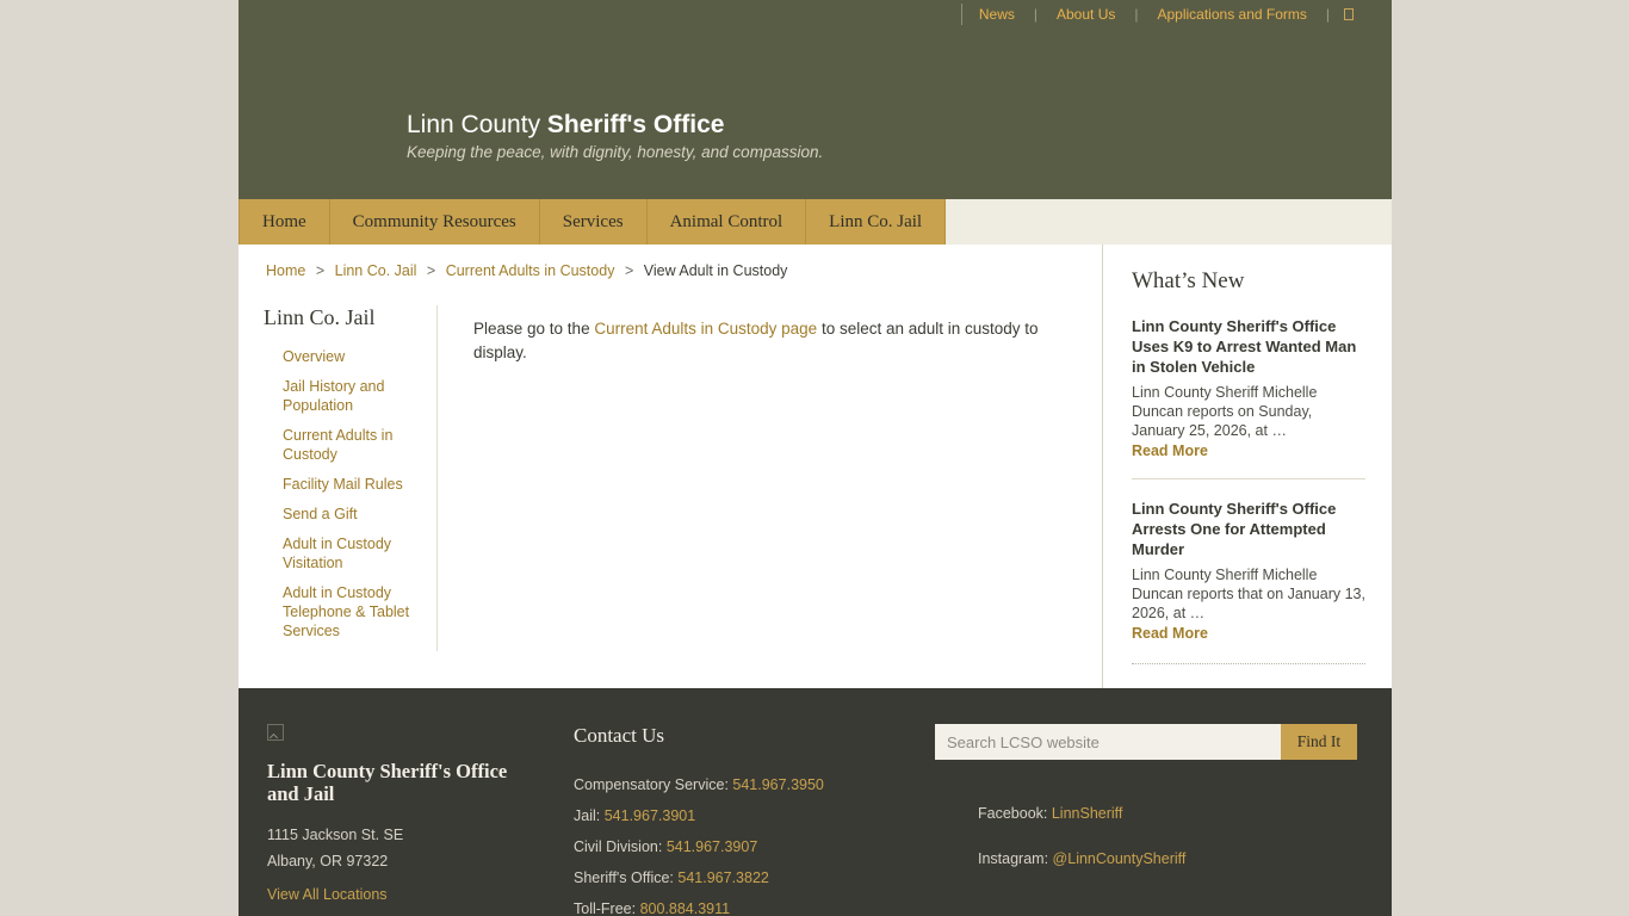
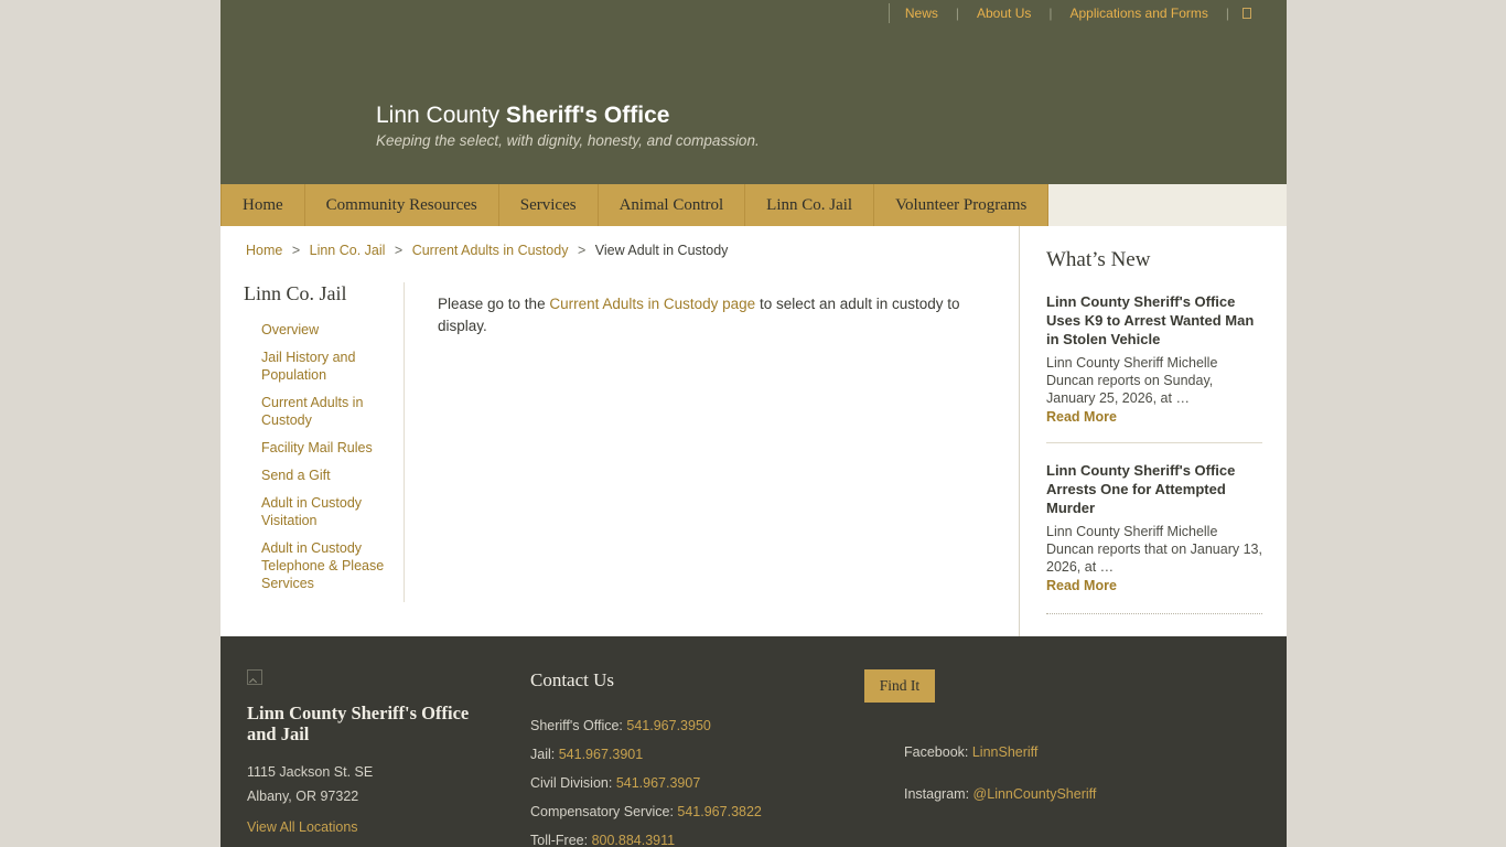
  News
  |
  About Us
  |
  Applications and Forms
  |
  Linn County Sheriff's Office
- Keeping the peace, with dignity, honesty, and compassion.
+ Keeping the select, with dignity, honesty, and compassion.
  Home
  Community Resources
  Services
  Animal Control
  Linn Co. Jail
+ Volunteer Programs
  Home > Linn Co. Jail > Current Adults in Custody > View Adult in Custody
  Linn Co. Jail
  Overview
  Jail History and Population
  Current Adults in Custody
  Facility Mail Rules
  Send a Gift
  Adult in Custody Visitation
- Adult in Custody Telephone & Tablet Services
+ Adult in Custody Telephone & Please Services
  Please go to the Current Adults in Custody page to select an adult in custody to display.
  What’s New
  Linn County Sheriff's Office Uses K9 to Arrest Wanted Man in Stolen Vehicle
  Linn County Sheriff Michelle Duncan reports on Sunday, January 25, 2026, at …
  Read More
  Linn County Sheriff's Office Arrests One for Attempted Murder
  Linn County Sheriff Michelle Duncan reports that on January 13, 2026, at …
  Read More
  Linn County Sheriff's Office and Jail
  1115 Jackson St. SE
  Albany, OR 97322
  View All Locations
  Contact Us
- Compensatory Service: 541.967.3950
+ Sheriff's Office: 541.967.3950
  Jail: 541.967.3901
  Civil Division: 541.967.3907
- Sheriff's Office: 541.967.3822
+ Compensatory Service: 541.967.3822
  Toll-Free: 800.884.3911
- Search LCSO website
  Find It
  Facebook: LinnSheriff
  Instagram: @LinnCountySheriff
